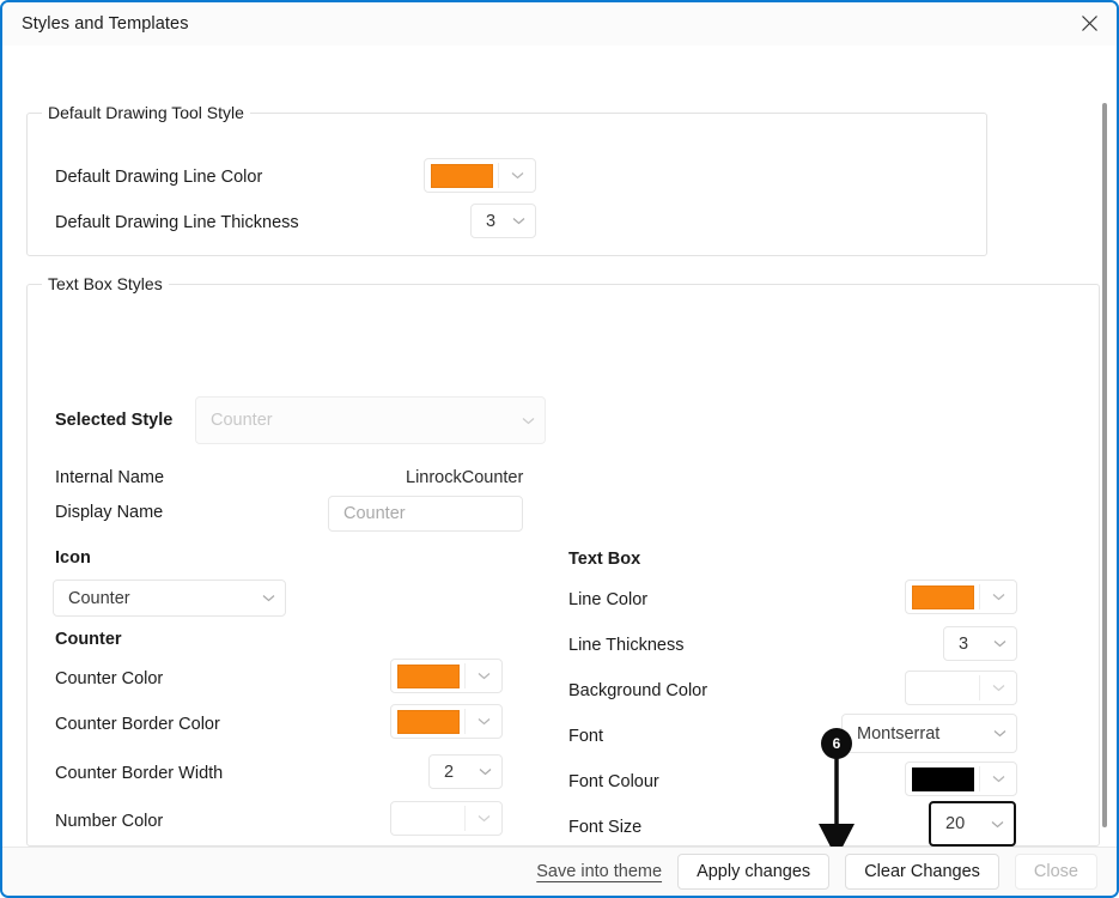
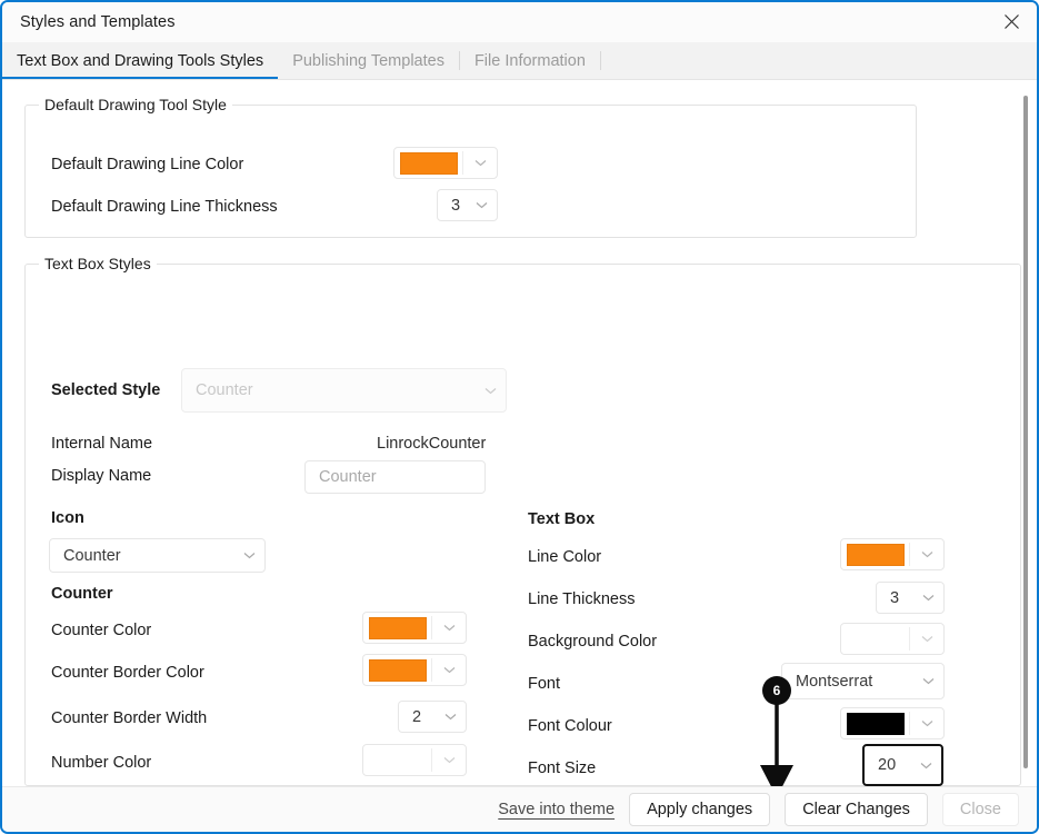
  Styles and Templates
+ Text Box and Drawing Tools Styles
+ Publishing Templates
+ File Information
  Default Drawing Tool Style
  Default Drawing Line Color
  Default Drawing Line Thickness
  3
  Text Box Styles
  Selected Style
  Counter
  Internal Name
  LinrockCounter
  Display Name
  Counter
  Icon
  Counter
  Counter
  Counter Color
  Counter Border Color
  Counter Border Width
  2
  Number Color
  Text Box
  Line Color
  Line Thickness
  3
  Background Color
  Font
  Montserrat
  Font Colour
  Font Size
  20
  6
  Save into theme
  Apply changes
  Clear Changes
  Close
